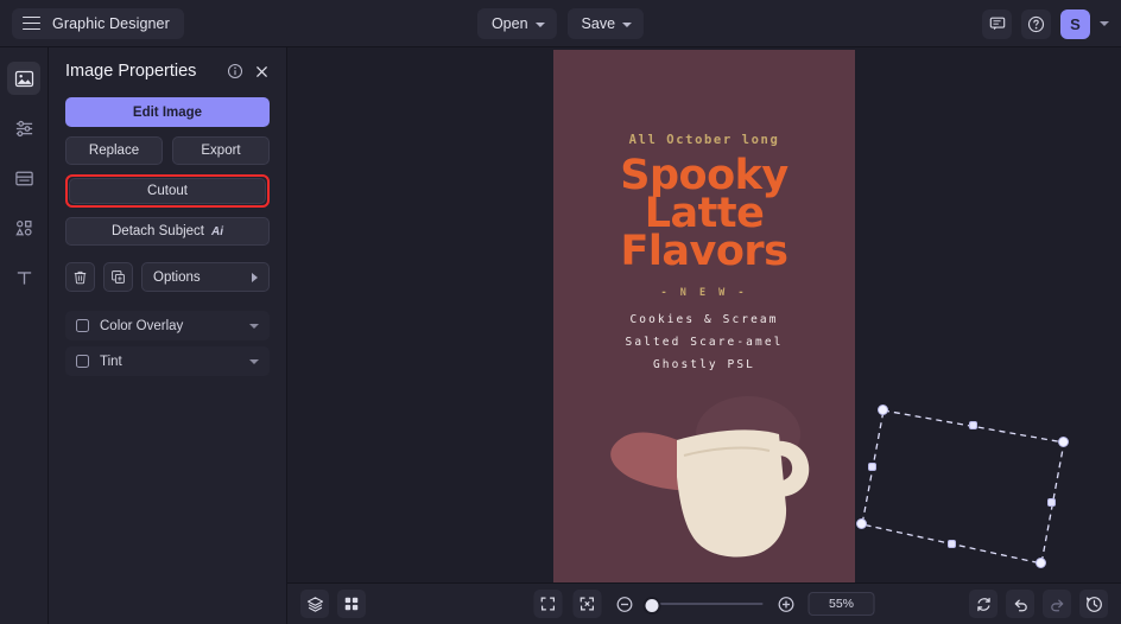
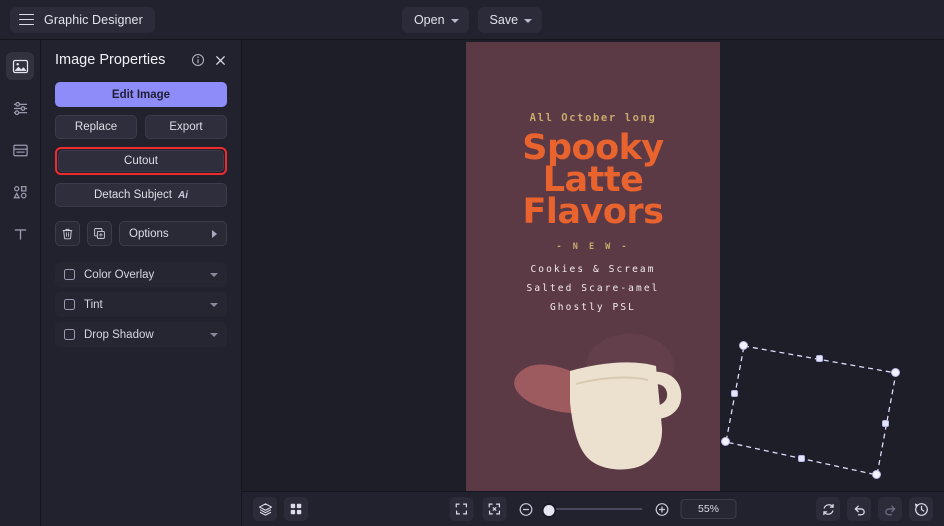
  Graphic Designer
  Open
  Save
- S
  Image Properties
  Edit Image
  Replace
  Export
  Cutout
  Detach Subject
  Ai
  Options
  Color Overlay
  Tint
+ Drop Shadow
  All October long
  Spooky
  Latte
  Flavors
  - N E W -
  Cookies & Scream
  Salted Scare-amel
  Ghostly PSL
  55%
